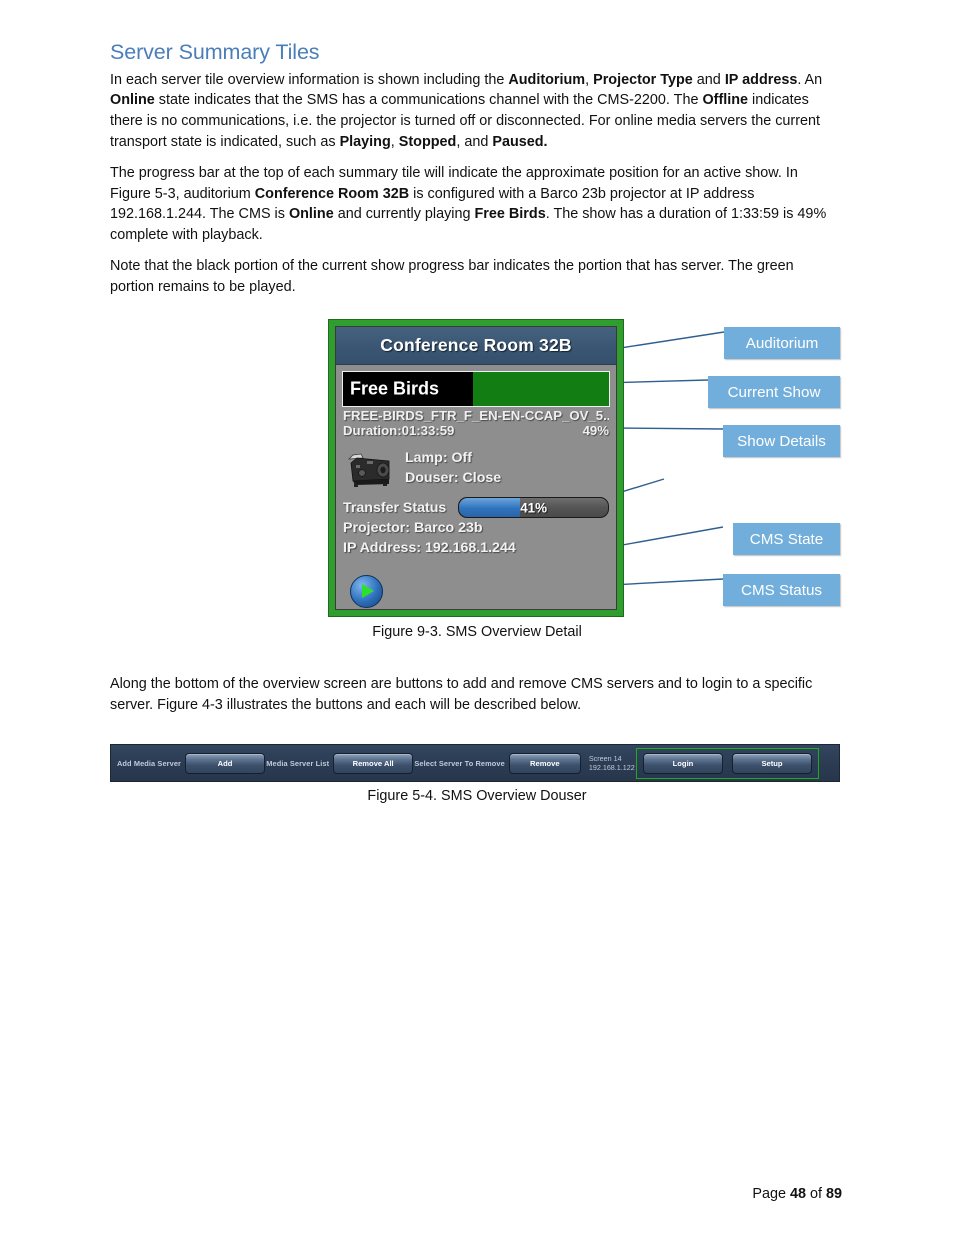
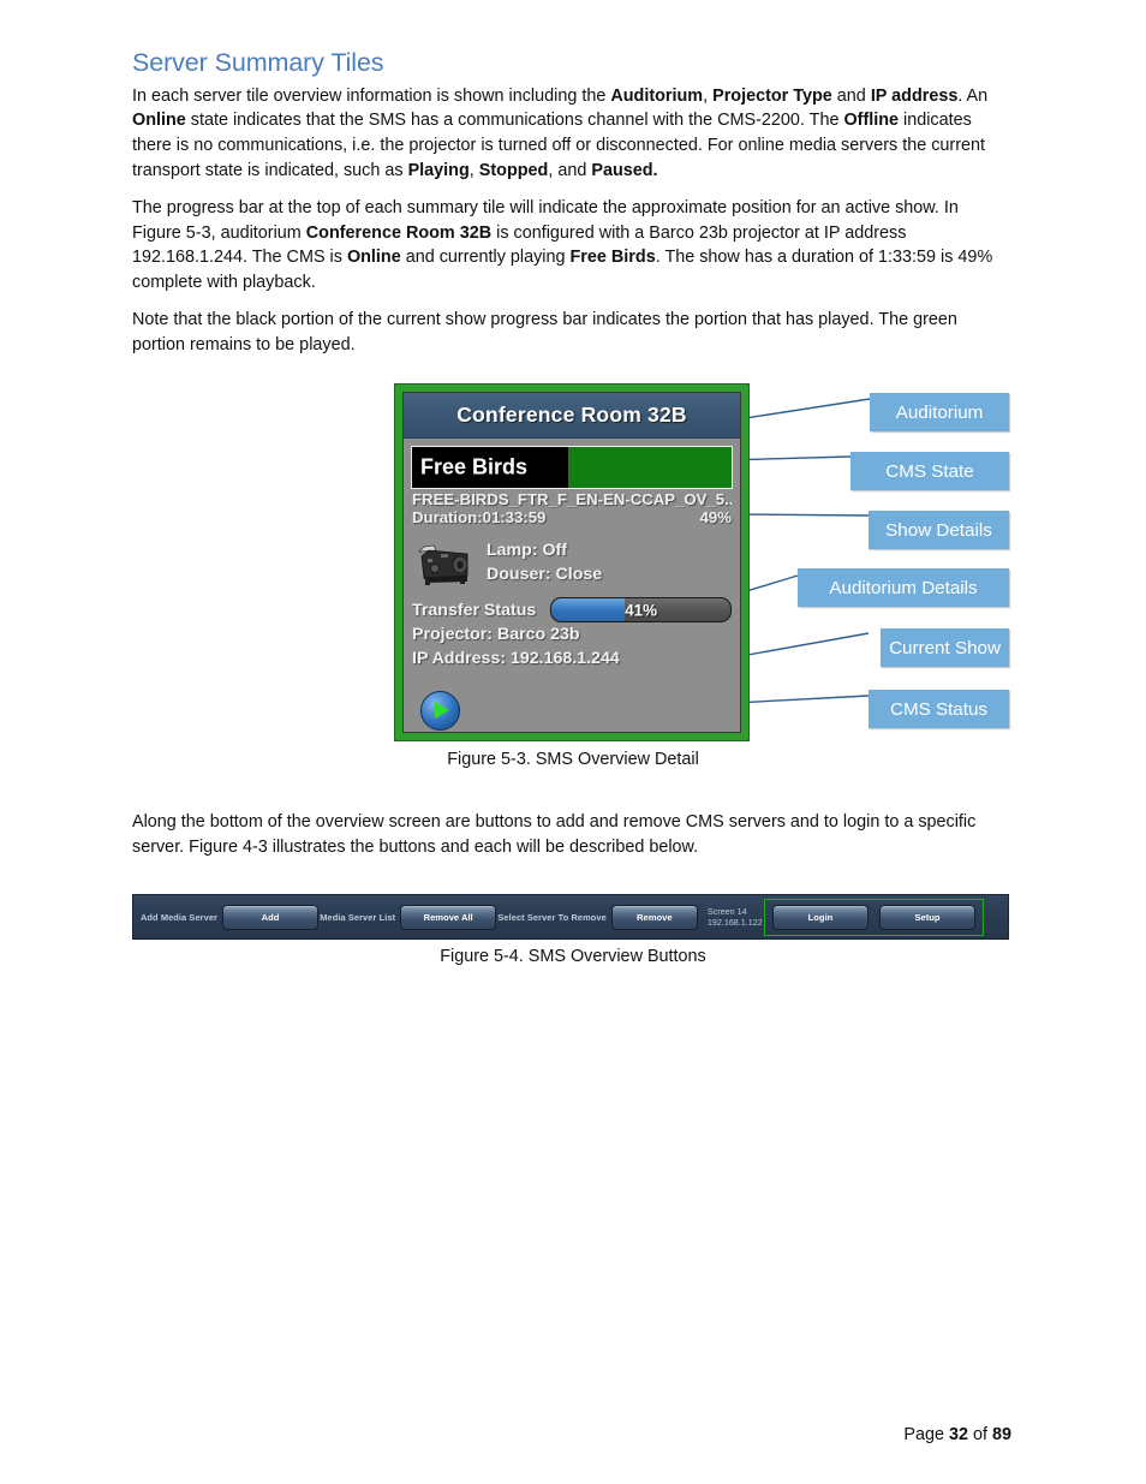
  Server Summary Tiles
  In each server tile overview information is shown including the Auditorium, Projector Type and IP address. An Online state indicates that the SMS has a communications channel with the CMS-2200. The Offline indicates there is no communications, i.e. the projector is turned off or disconnected. For online media servers the current transport state is indicated, such as Playing, Stopped, and Paused.
  The progress bar at the top of each summary tile will indicate the approximate position for an active show. In Figure 5-3, auditorium Conference Room 32B is configured with a Barco 23b projector at IP address 192.168.1.244. The CMS is Online and currently playing Free Birds. The show has a duration of 1:33:59 is 49% complete with playback.
- Note that the black portion of the current show progress bar indicates the portion that has server. The green portion remains to be played.
+ Note that the black portion of the current show progress bar indicates the portion that has played. The green portion remains to be played.
  Conference Room 32B
  Free Birds
  FREE-BIRDS_FTR_F_EN-EN-CCAP_OV_5..
  Duration:01:33:59
  49%
  Lamp: Off
  Douser: Close
  Transfer Status
  41%
  Projector: Barco 23b
  IP Address: 192.168.1.244
  Auditorium
- Current Show
+ CMS State
  Show Details
+ Auditorium Details
- CMS State
+ Current Show
  CMS Status
- Figure 9-3. SMS Overview Detail
+ Figure 5-3. SMS Overview Detail
  Along the bottom of the overview screen are buttons to add and remove CMS servers and to login to a specific server. Figure 4-3 illustrates the buttons and each will be described below.
  Add Media Server
  Add
  Media Server List
  Remove All
  Select Server To Remove
  Remove
  Screen 14
  192.168.1.122
  Login
  Setup
- Figure 5-4. SMS Overview Douser
+ Figure 5-4. SMS Overview Buttons
- Page 48 of 89
+ Page 32 of 89
